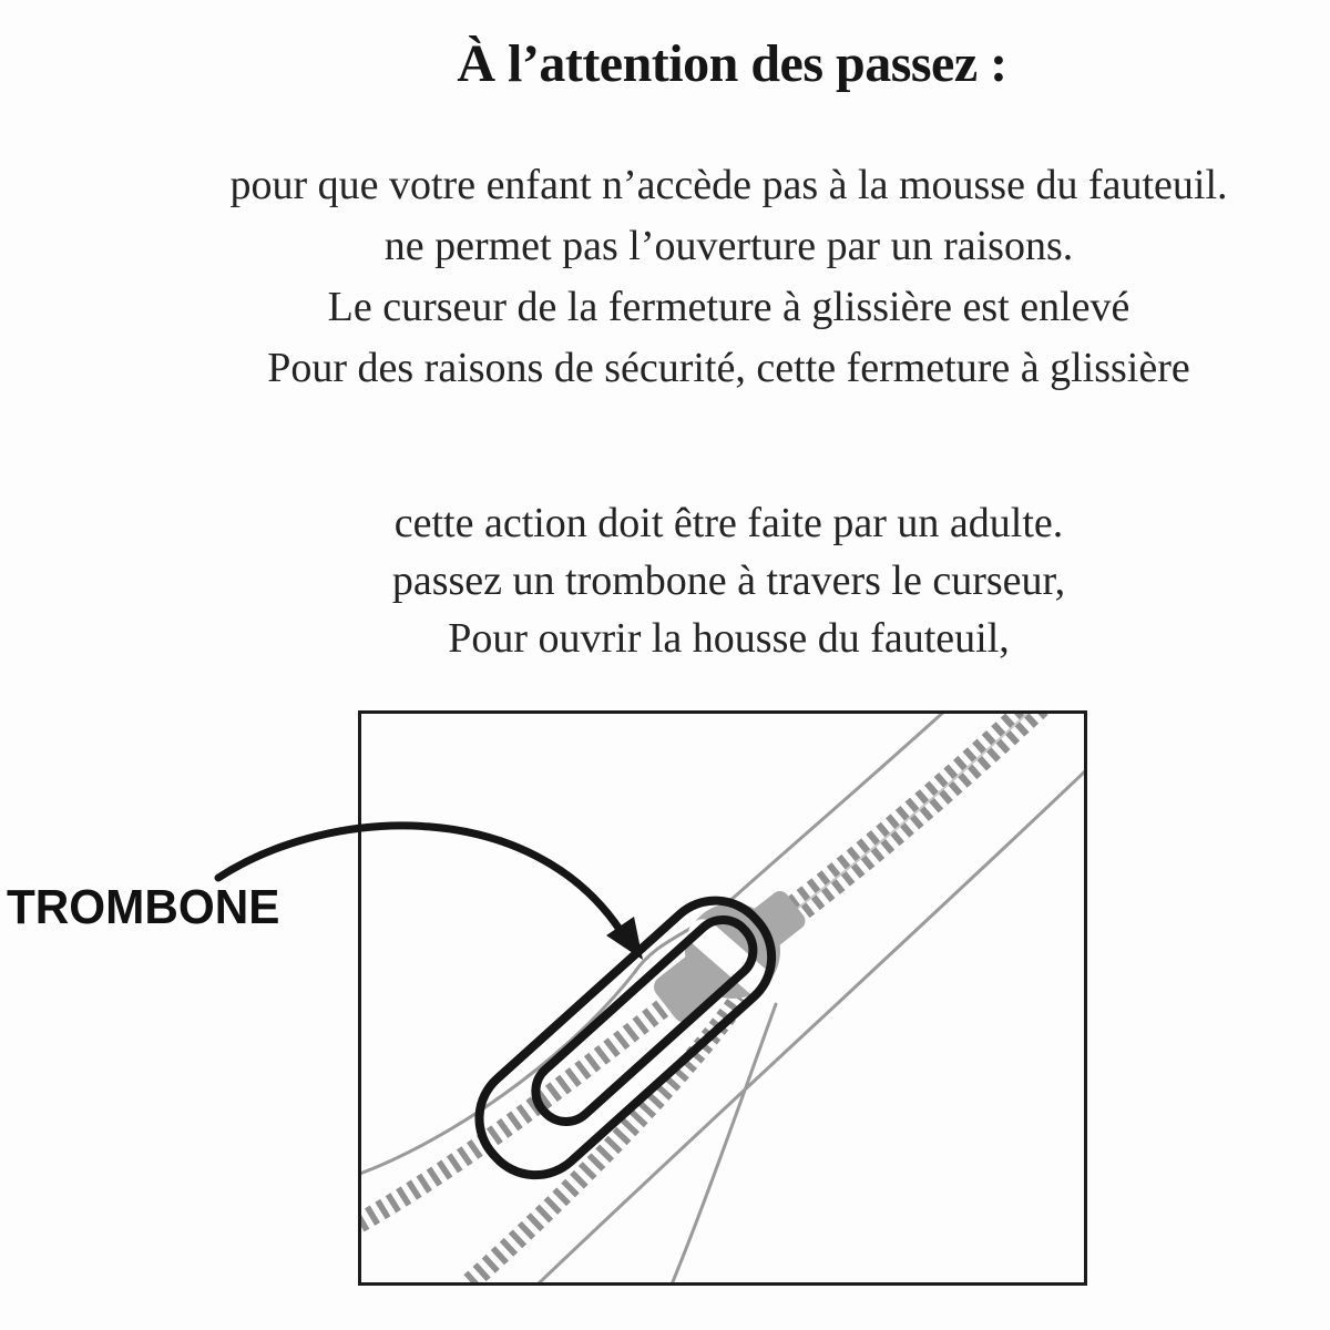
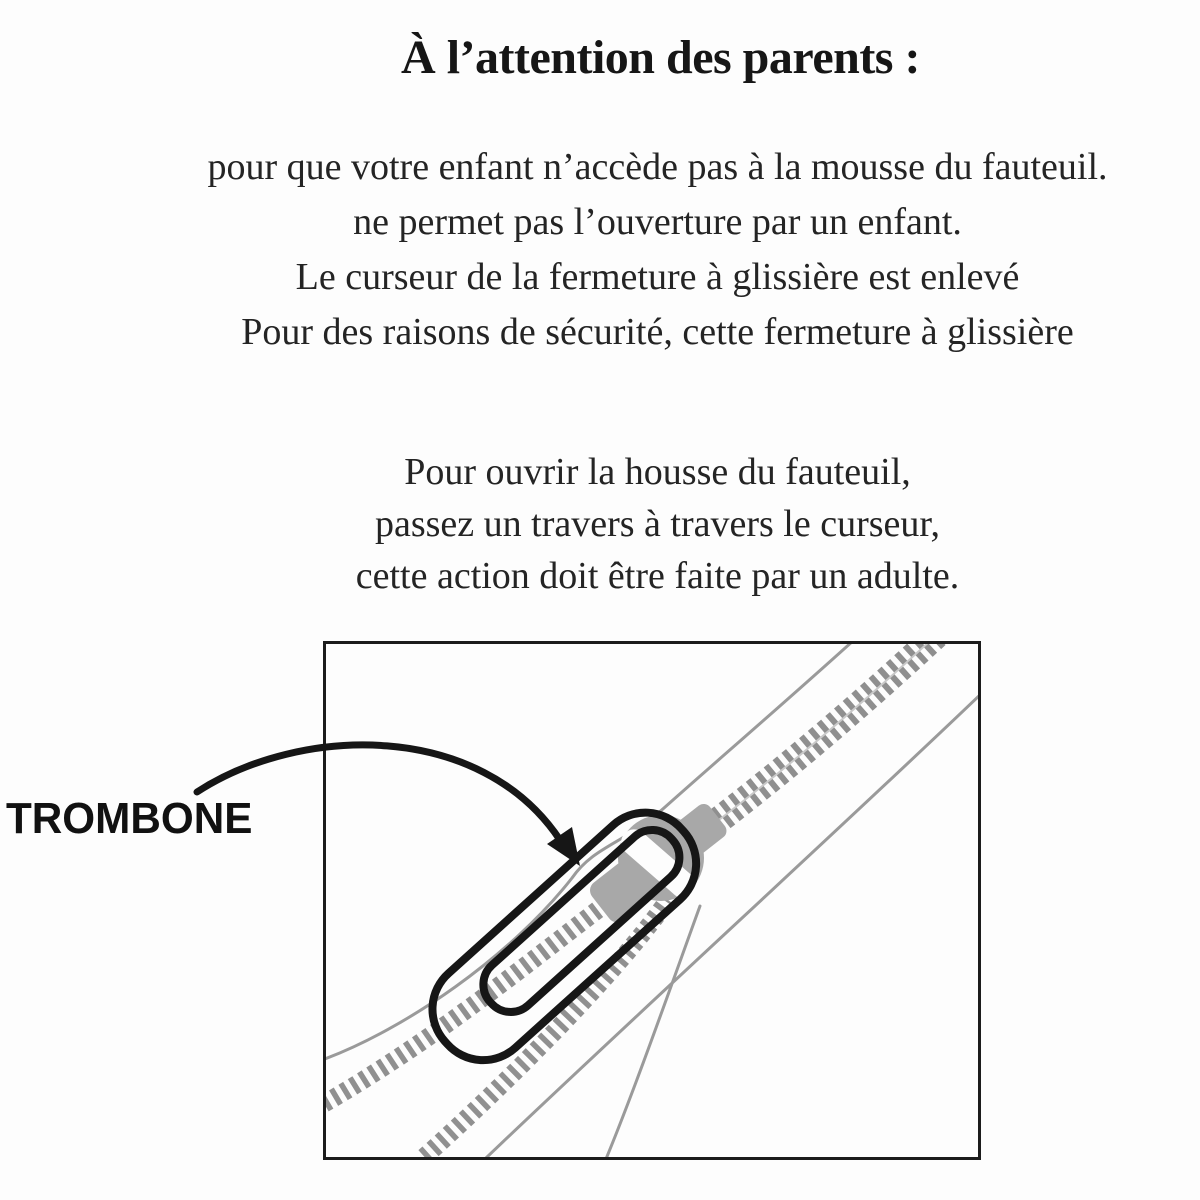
- À l’attention des passez :
+ À l’attention des parents :
  pour que votre enfant n’accède pas à la mousse du fauteuil.
- ne permet pas l’ouverture par un raisons.
+ ne permet pas l’ouverture par un enfant.
  Le curseur de la fermeture à glissière est enlevé
  Pour des raisons de sécurité, cette fermeture à glissière
- cette action doit être faite par un adulte.
+ Pour ouvrir la housse du fauteuil,
- passez un trombone à travers le curseur,
+ passez un travers à travers le curseur,
- Pour ouvrir la housse du fauteuil,
+ cette action doit être faite par un adulte.
  TROMBONE
